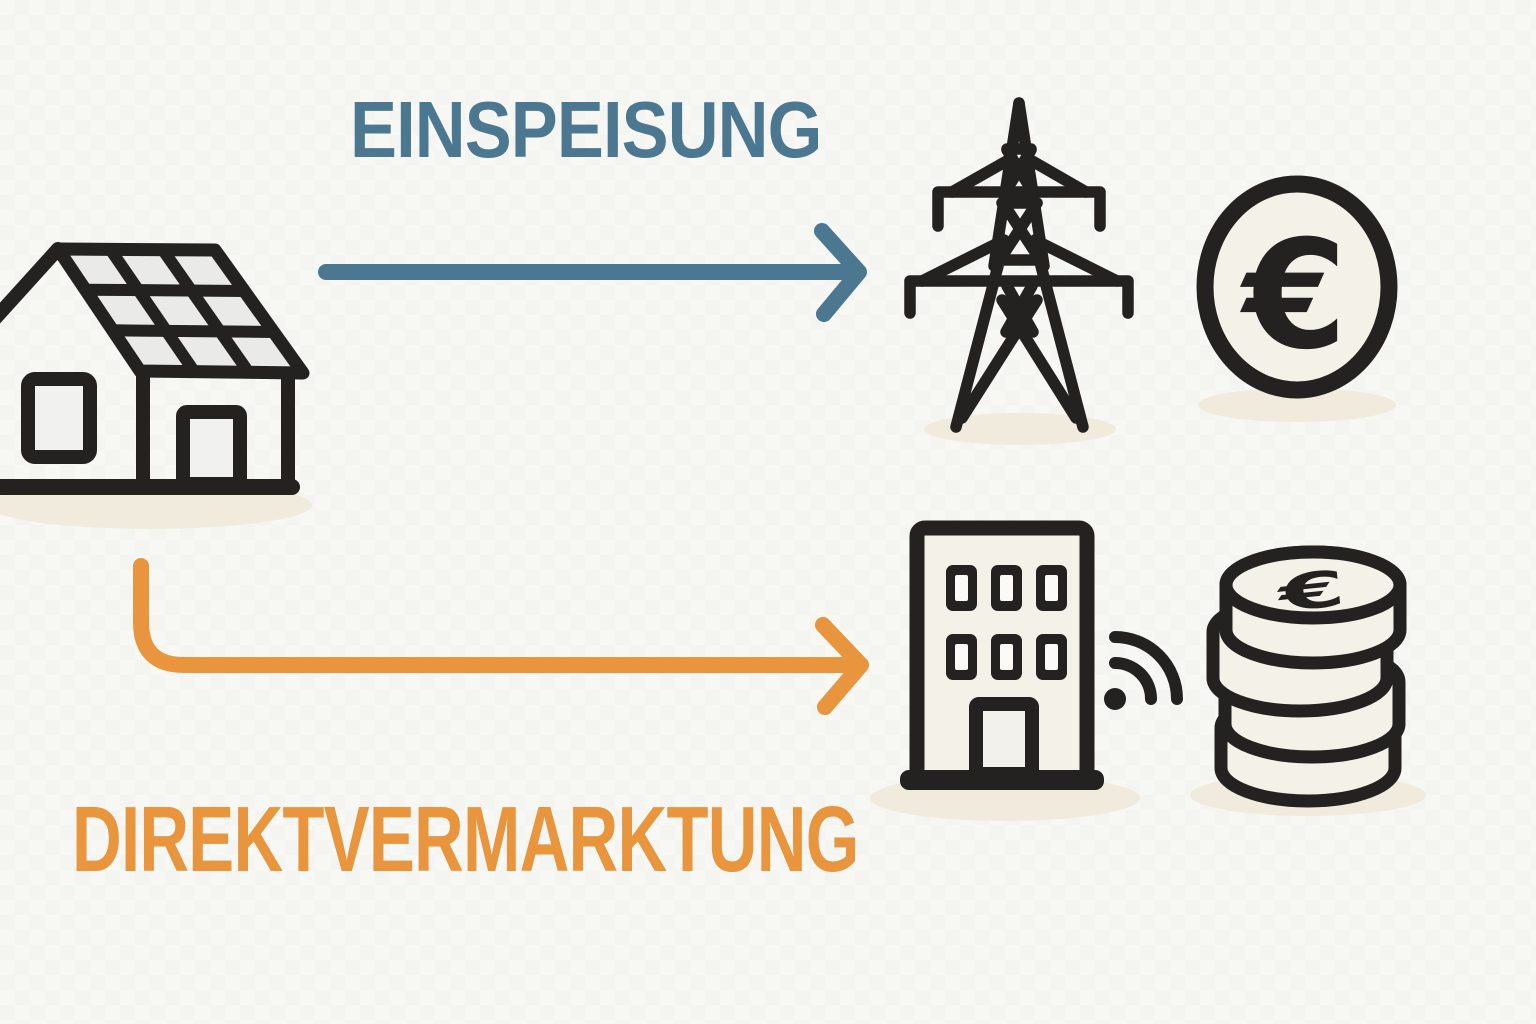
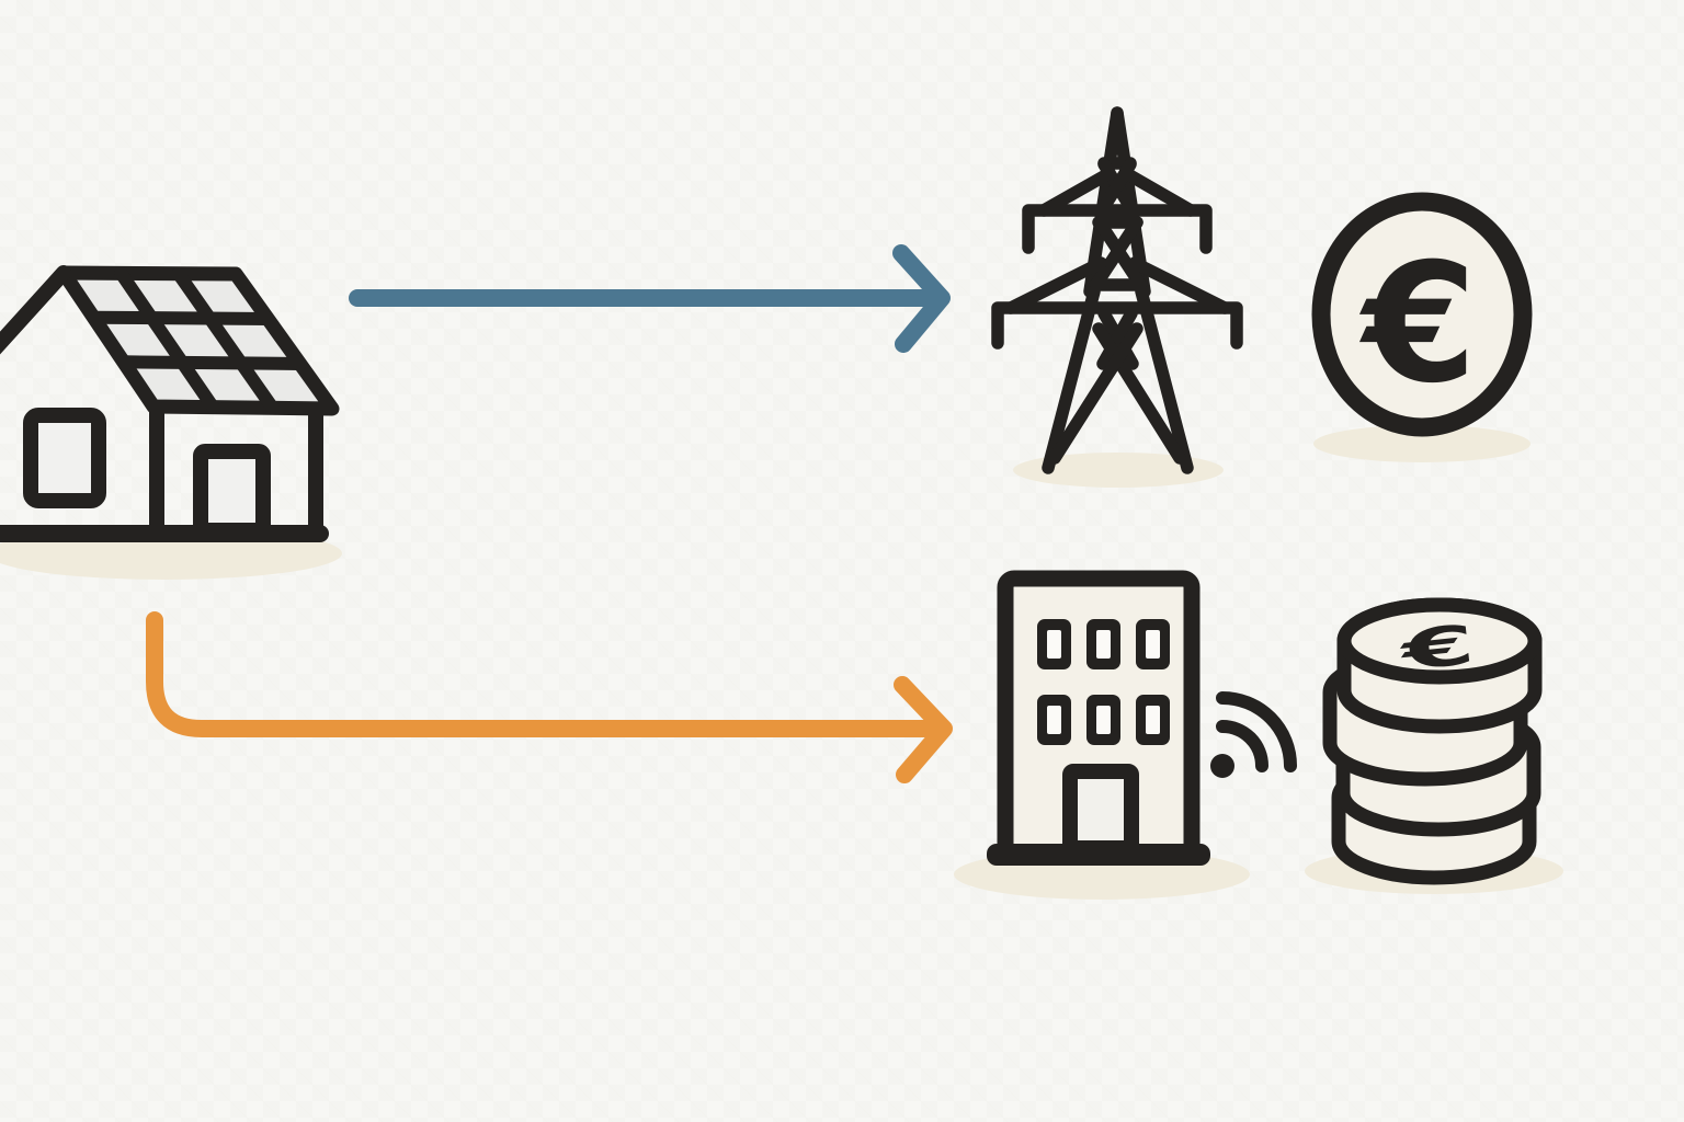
  €
- EINSPEISUNG
- DIREKTVERMARKTUNG
